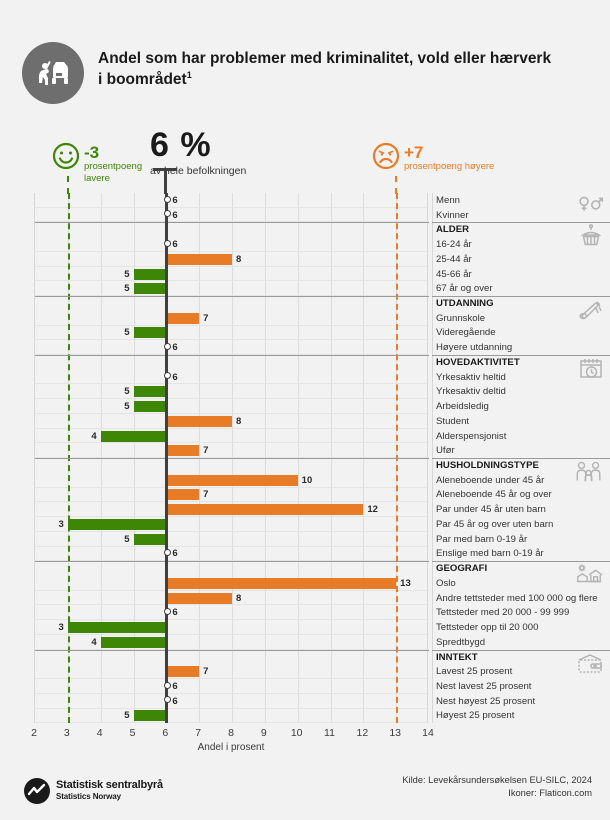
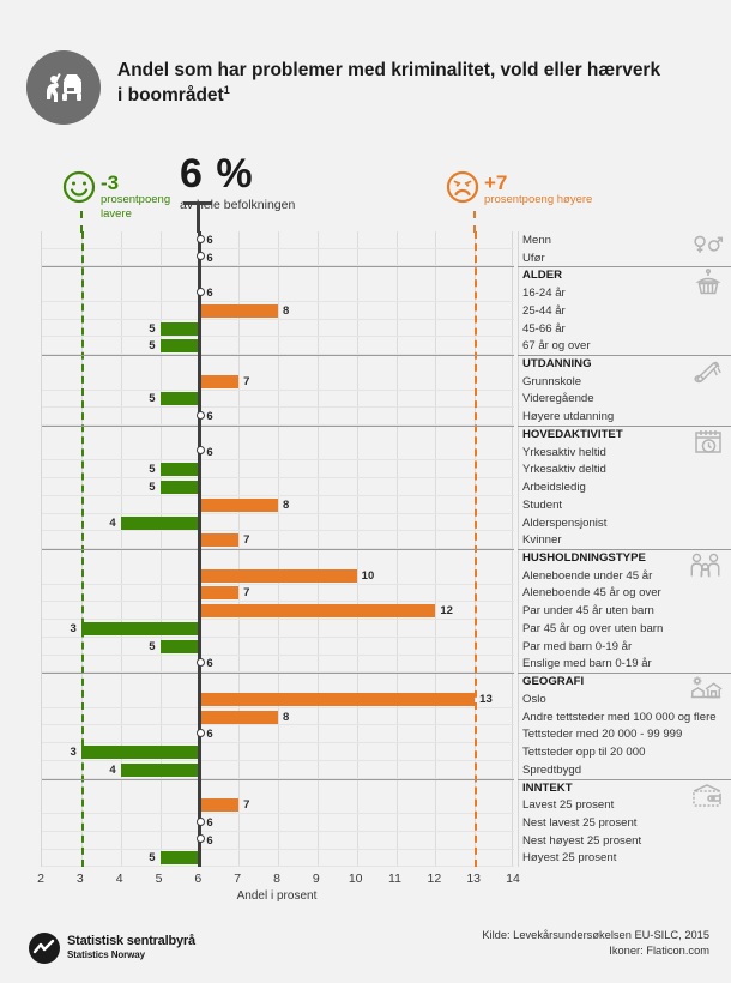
  Andel som har problemer med kriminalitet, vold eller hærverk
  i boområdet1
  -3
  prosentpoeng
  lavere
  6 %
  av hele befolkningen
  +7
  prosentpoeng høyere
  6
  6
  6
  8
  5
  5
  7
  5
  6
  6
  5
  5
  8
  4
  7
  10
  7
  12
  3
  5
  6
  13
  8
  6
  3
  4
  7
  6
  6
  5
  Menn
- Kvinner
+ Ufør
  ALDER
  16-24 år
  25-44 år
  45-66 år
  67 år og over
  UTDANNING
  Grunnskole
  Videregående
  Høyere utdanning
  HOVEDAKTIVITET
  Yrkesaktiv heltid
  Yrkesaktiv deltid
  Arbeidsledig
  Student
  Alderspensjonist
- Ufør
+ Kvinner
  HUSHOLDNINGSTYPE
  Aleneboende under 45 år
  Aleneboende 45 år og over
  Par under 45 år uten barn
  Par 45 år og over uten barn
  Par med barn 0-19 år
  Enslige med barn 0-19 år
  GEOGRAFI
  Oslo
  Andre tettsteder med 100 000 og flere
  Tettsteder med 20 000 - 99 999
  Tettsteder opp til 20 000
  Spredtbygd
  INNTEKT
  Lavest 25 prosent
  Nest lavest 25 prosent
  Nest høyest 25 prosent
  Høyest 25 prosent
  Andel i prosent
  2
  3
  4
  5
  6
  7
  8
  9
  10
  11
  12
  13
  14
  Statistisk sentralbyrå
  Statistics Norway
- Kilde: Levekårsundersøkelsen EU-SILC, 2024
+ Kilde: Levekårsundersøkelsen EU-SILC, 2015
  Ikoner: Flaticon.com
